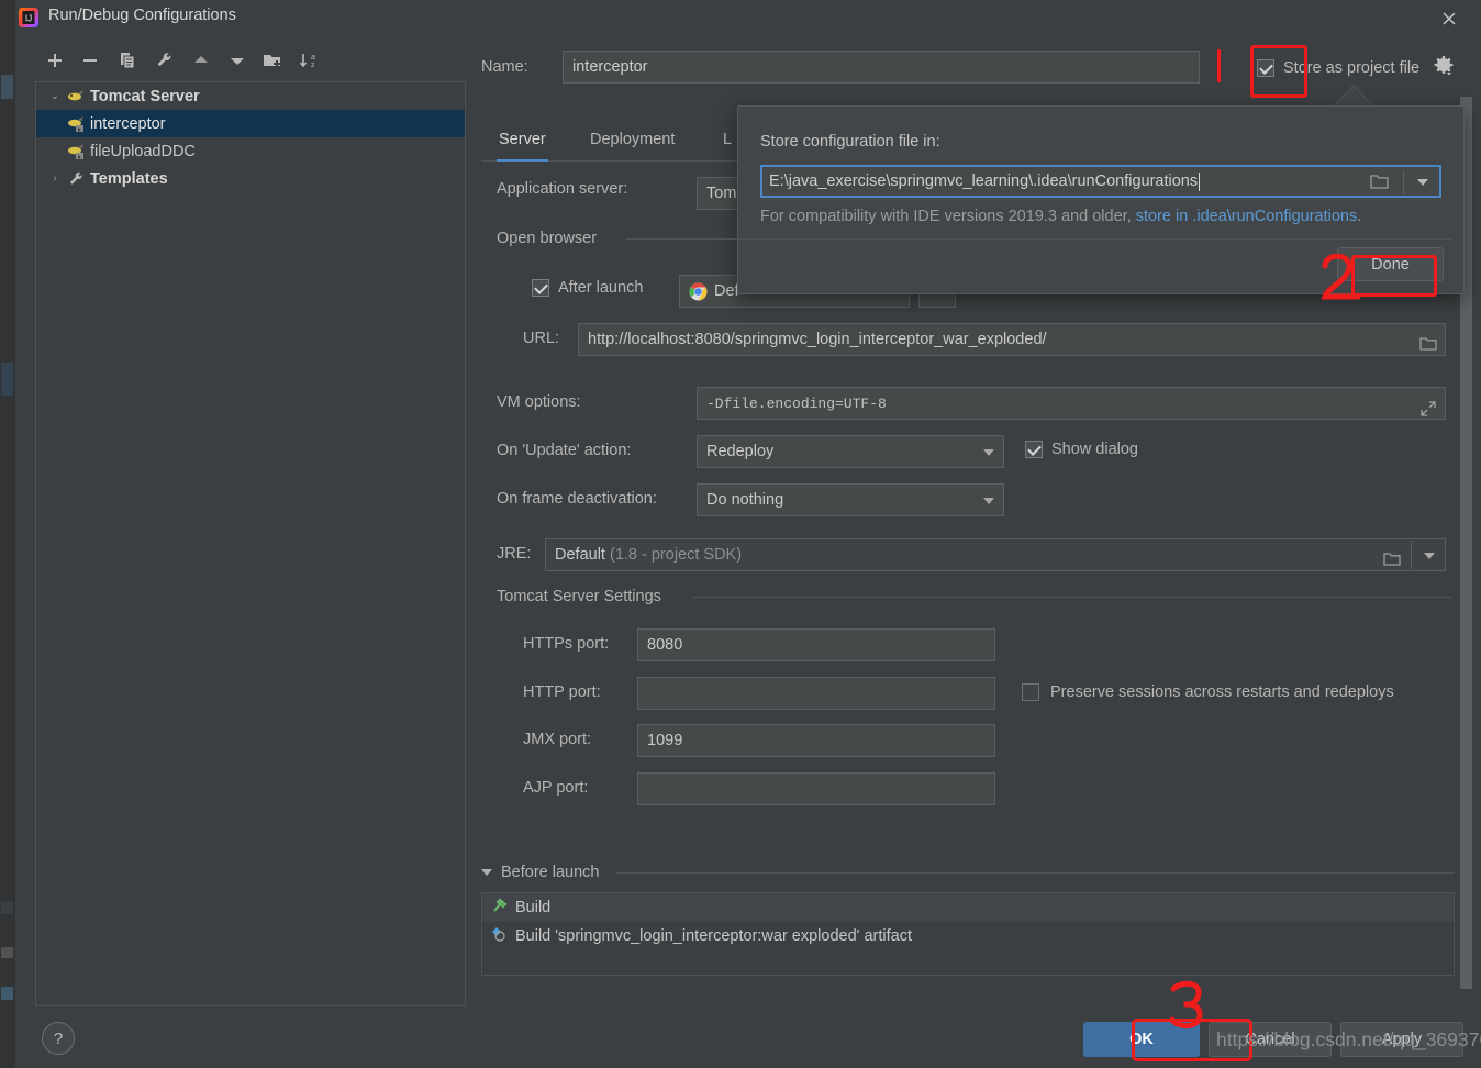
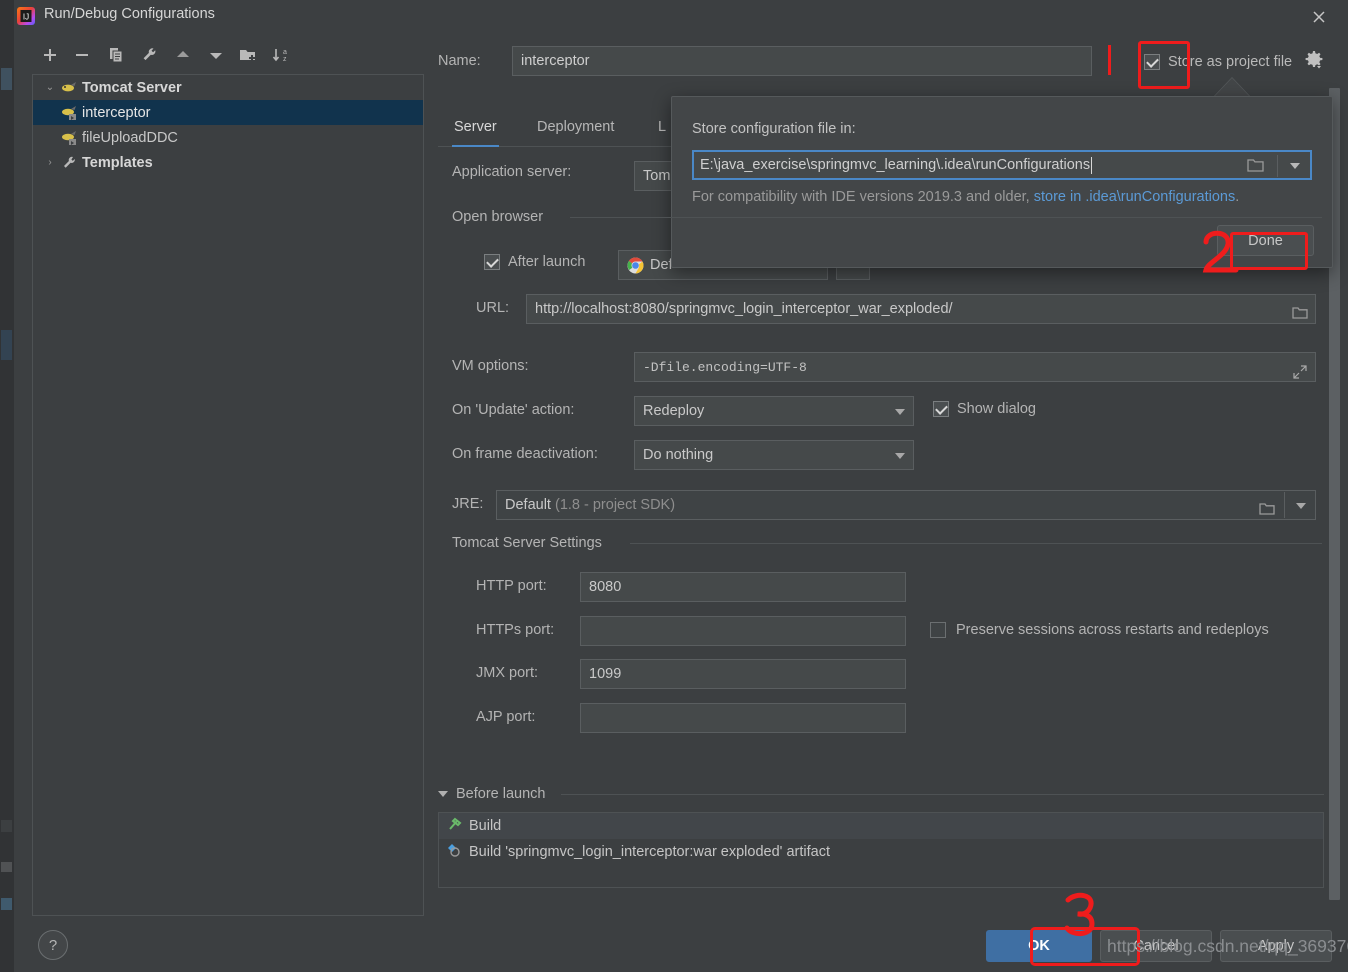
  IJ
  Run/Debug Configurations
  ⌄
  Tomcat Server
  interceptor
  fileUploadDDC
  ›
  Templates
  ?
  Name:
  interceptor
  Store as project file
  Server
  Deployment
  L
  Application server:
  Open browser
  After launch
  URL:
  http://localhost:8080/springmvc_login_interceptor_war_exploded/
  VM options:
  -Dfile.encoding=UTF-8
  On 'Update' action:
  Redeploy
  Show dialog
  On frame deactivation:
  Do nothing
  JRE:
  Default (1.8 - project SDK)
  Tomcat Server Settings
- HTTPs port:
+ HTTP port:
  8080
- HTTP port:
+ HTTPs port:
  JMX port:
  1099
  AJP port:
  Preserve sessions across restarts and redeploys
  Before launch
  Build
  Build 'springmvc_login_interceptor:war exploded' artifact
  OK
  Cancel
  Apply
  Store configuration file in:
  E:\java_exercise\springmvc_learning\.idea\runConfigurations
  For compatibility with IDE versions 2019.3 and older, store in .idea\runConfigurations.
  Done
  https://blog.csdn.net/qq_36937
